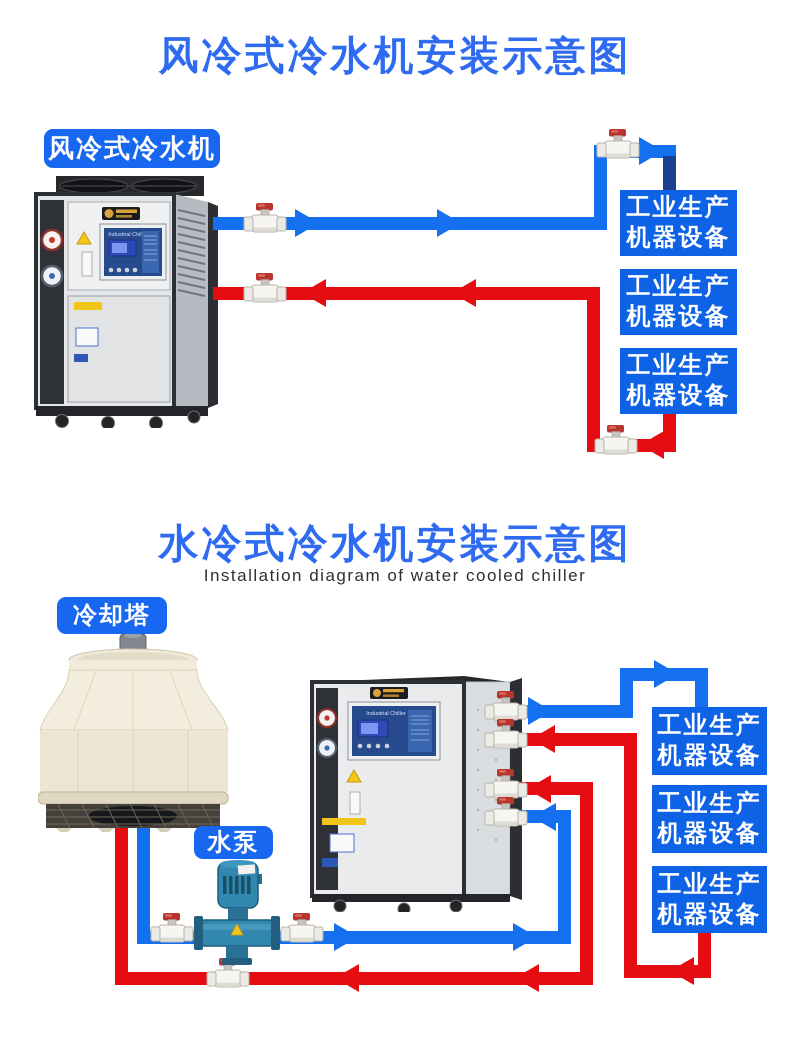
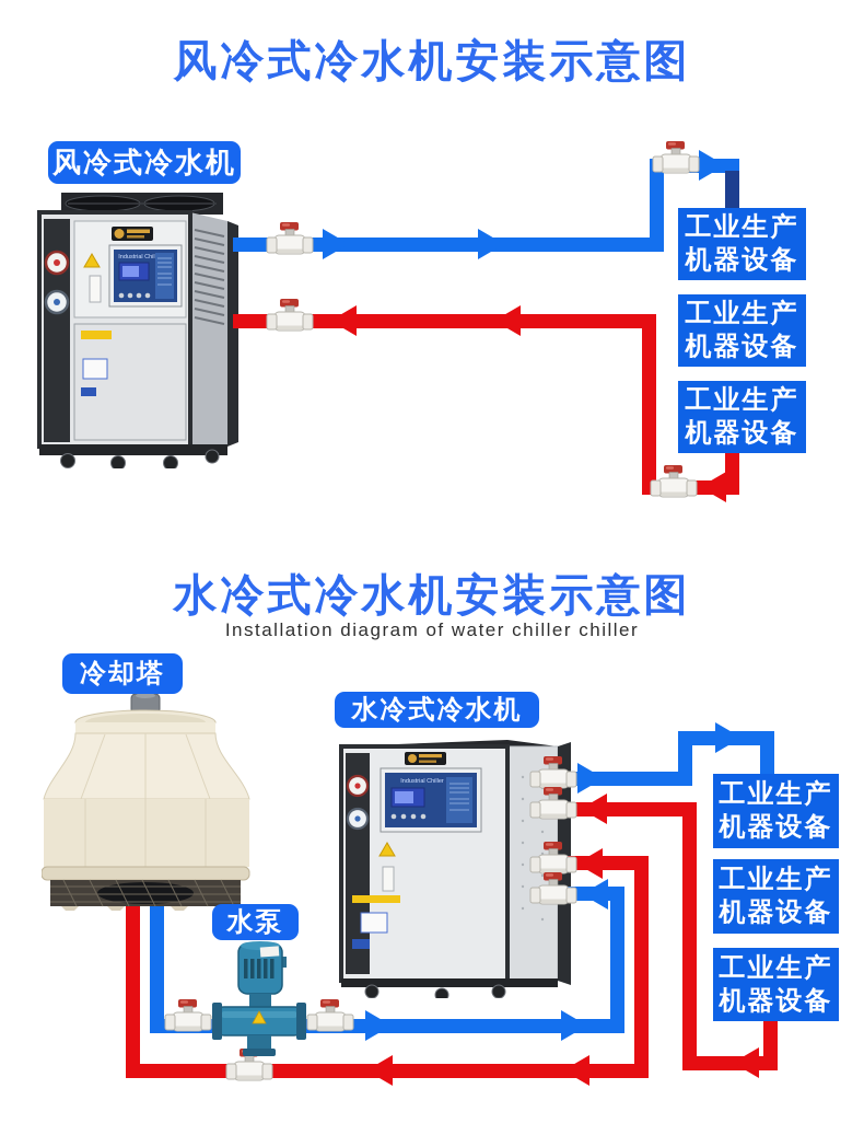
  风冷式冷水机安装示意图
  风冷式冷水机
  工业生产
  机器设备
  工业生产
  机器设备
  工业生产
  机器设备
  水冷式冷水机安装示意图
- Installation diagram of water cooled chiller
+ Installation diagram of water chiller chiller
  冷却塔
+ 水冷式冷水机
  水泵
  工业生产
  机器设备
  工业生产
  机器设备
  工业生产
  机器设备
